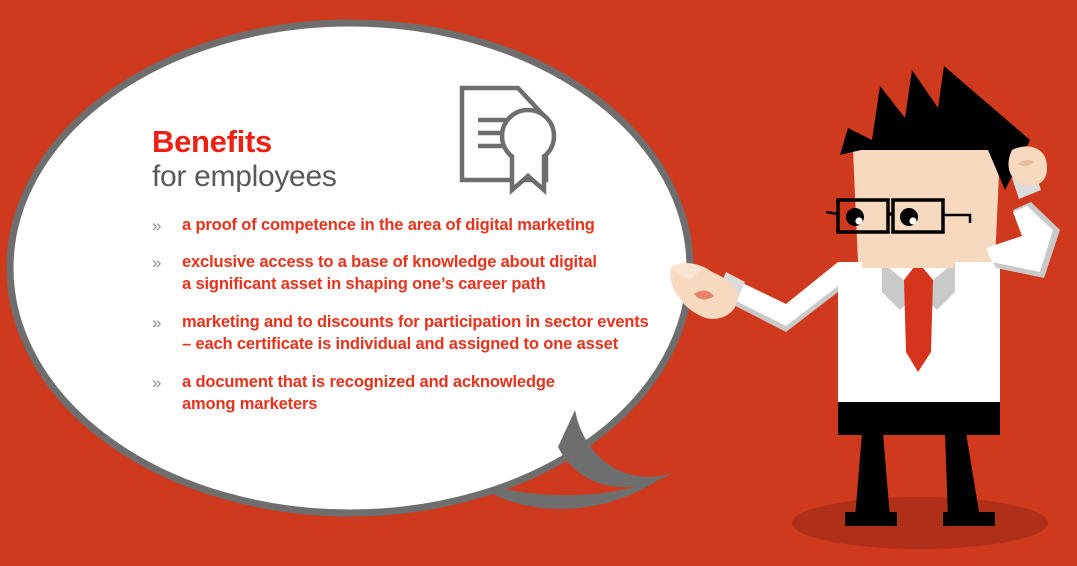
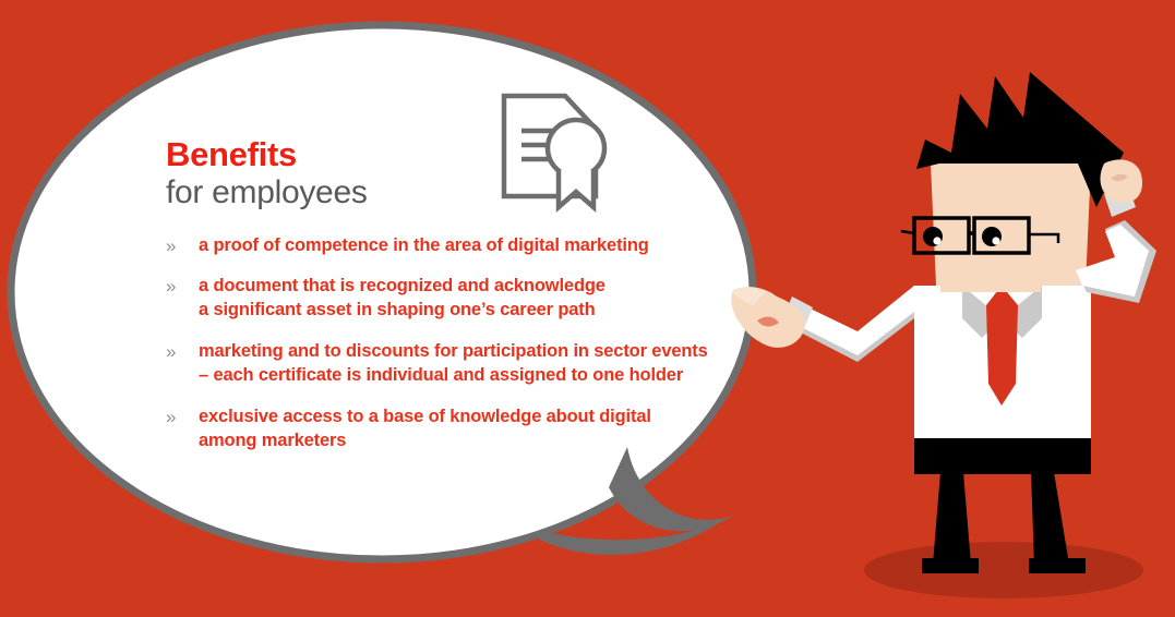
  Benefits
  for employees
  »
  a proof of competence in the area of digital marketing
  »
- exclusive access to a base of knowledge about digital
+ a document that is recognized and acknowledge
  a significant asset in shaping one’s career path
  »
  marketing and to discounts for participation in sector events
- – each certificate is individual and assigned to one asset
+ – each certificate is individual and assigned to one holder
  »
- a document that is recognized and acknowledge
+ exclusive access to a base of knowledge about digital
  among marketers
